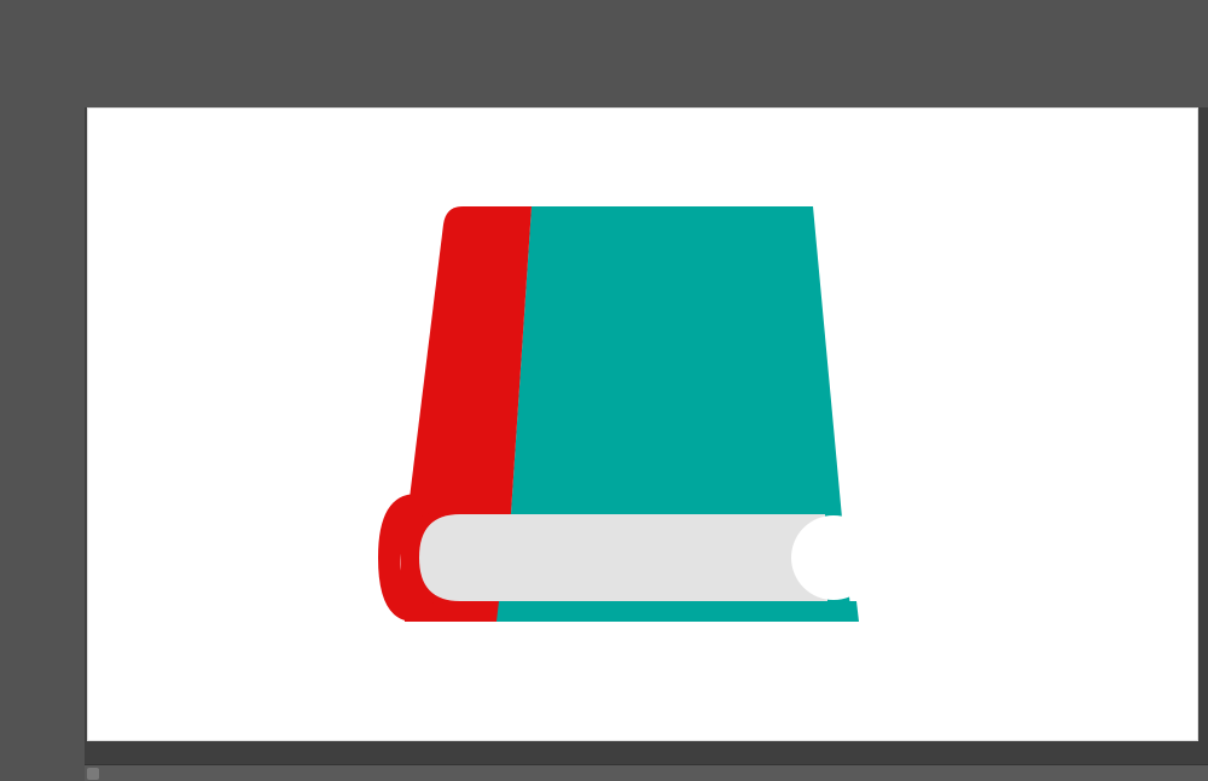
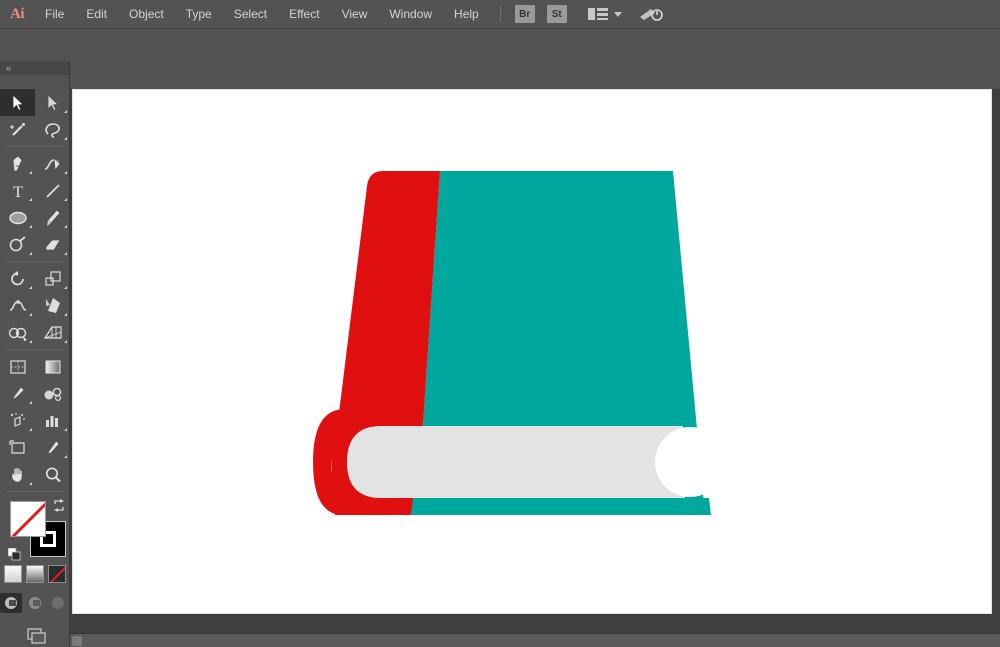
+ Ai
+ File
+ Edit
+ Object
+ Type
+ Select
+ Effect
+ View
+ Window
+ Help
+ Br
+ St
+ «
+ T
